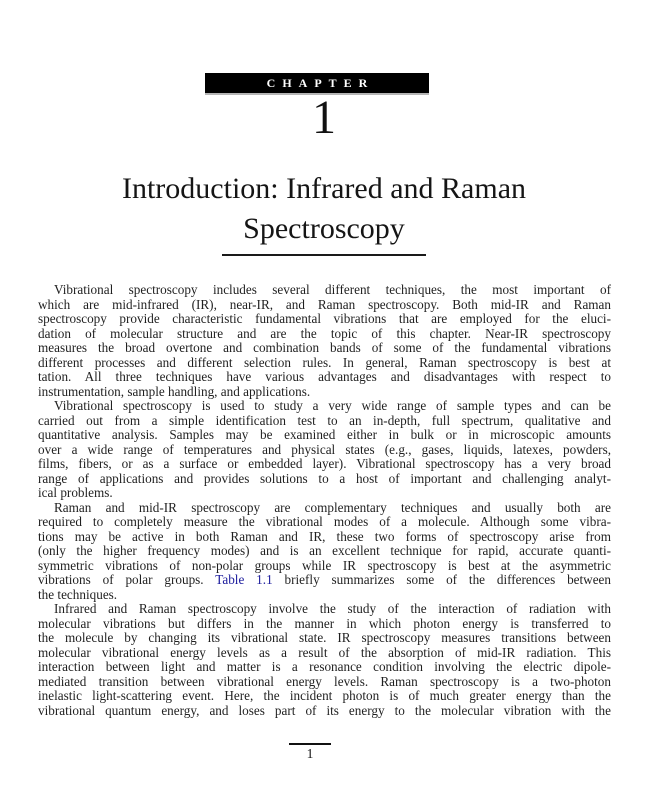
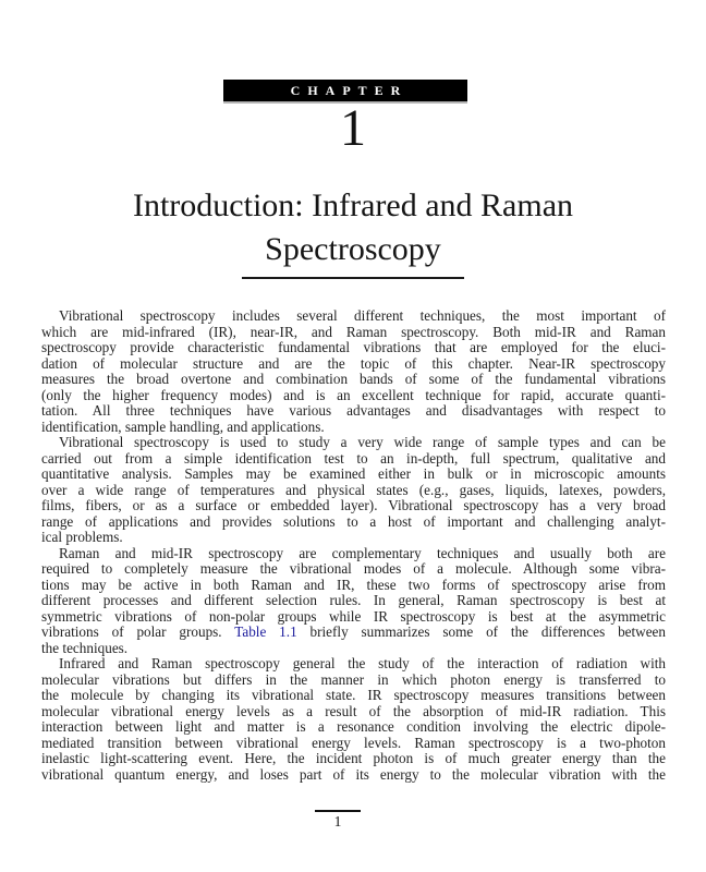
  CHAPTER
  1
  Introduction: Infrared and Raman
  Spectroscopy
  Vibrational spectroscopy includes several different techniques, the most important of
  which are mid-infrared (IR), near-IR, and Raman spectroscopy. Both mid-IR and Raman
  spectroscopy provide characteristic fundamental vibrations that are employed for the eluci-
  dation of molecular structure and are the topic of this chapter. Near-IR spectroscopy
  measures the broad overtone and combination bands of some of the fundamental vibrations
- different processes and different selection rules. In general, Raman spectroscopy is best at
+ (only the higher frequency modes) and is an excellent technique for rapid, accurate quanti-
  tation. All three techniques have various advantages and disadvantages with respect to
- instrumentation, sample handling, and applications.
+ identification, sample handling, and applications.
  Vibrational spectroscopy is used to study a very wide range of sample types and can be
  carried out from a simple identification test to an in-depth, full spectrum, qualitative and
  quantitative analysis. Samples may be examined either in bulk or in microscopic amounts
  over a wide range of temperatures and physical states (e.g., gases, liquids, latexes, powders,
  films, fibers, or as a surface or embedded layer). Vibrational spectroscopy has a very broad
  range of applications and provides solutions to a host of important and challenging analyt-
  ical problems.
  Raman and mid-IR spectroscopy are complementary techniques and usually both are
  required to completely measure the vibrational modes of a molecule. Although some vibra-
  tions may be active in both Raman and IR, these two forms of spectroscopy arise from
- (only the higher frequency modes) and is an excellent technique for rapid, accurate quanti-
+ different processes and different selection rules. In general, Raman spectroscopy is best at
  symmetric vibrations of non-polar groups while IR spectroscopy is best at the asymmetric
  vibrations of polar groups. Table 1.1 briefly summarizes some of the differences between
  the techniques.
- Infrared and Raman spectroscopy involve the study of the interaction of radiation with
+ Infrared and Raman spectroscopy general the study of the interaction of radiation with
  molecular vibrations but differs in the manner in which photon energy is transferred to
  the molecule by changing its vibrational state. IR spectroscopy measures transitions between
  molecular vibrational energy levels as a result of the absorption of mid-IR radiation. This
  interaction between light and matter is a resonance condition involving the electric dipole-
  mediated transition between vibrational energy levels. Raman spectroscopy is a two-photon
  inelastic light-scattering event. Here, the incident photon is of much greater energy than the
  vibrational quantum energy, and loses part of its energy to the molecular vibration with the
  1
